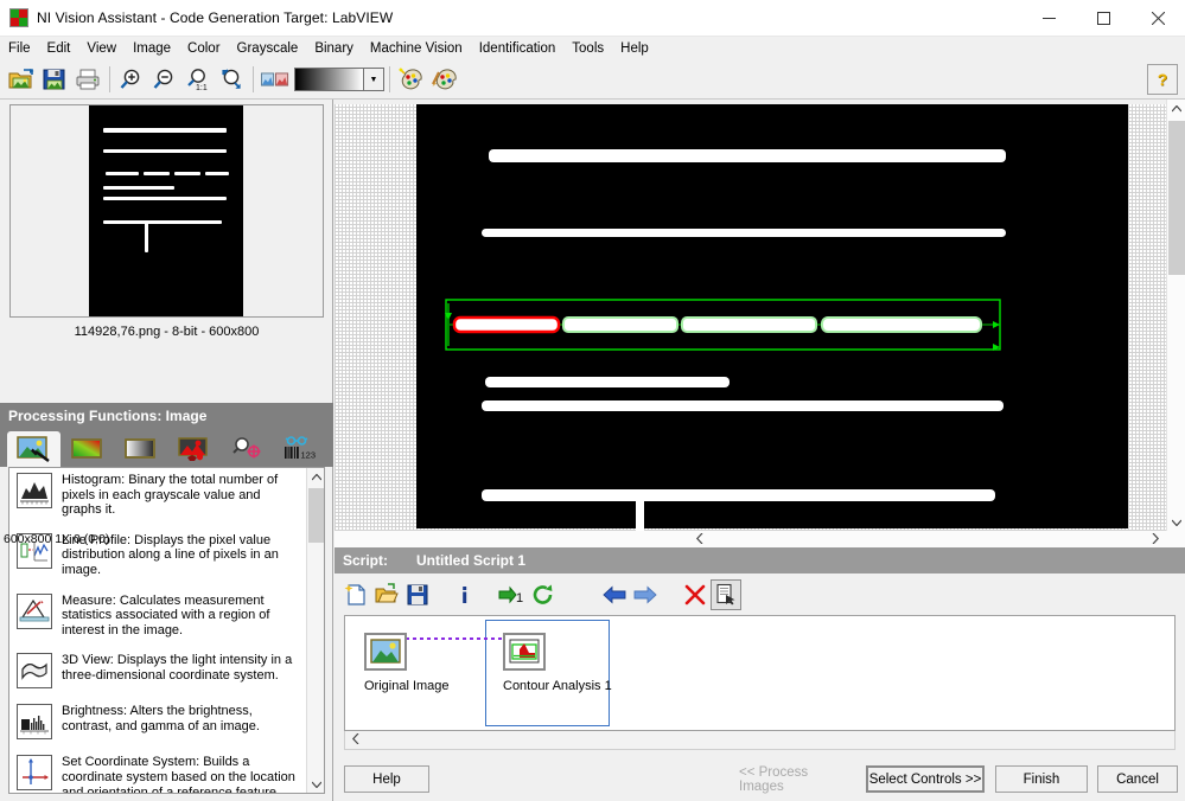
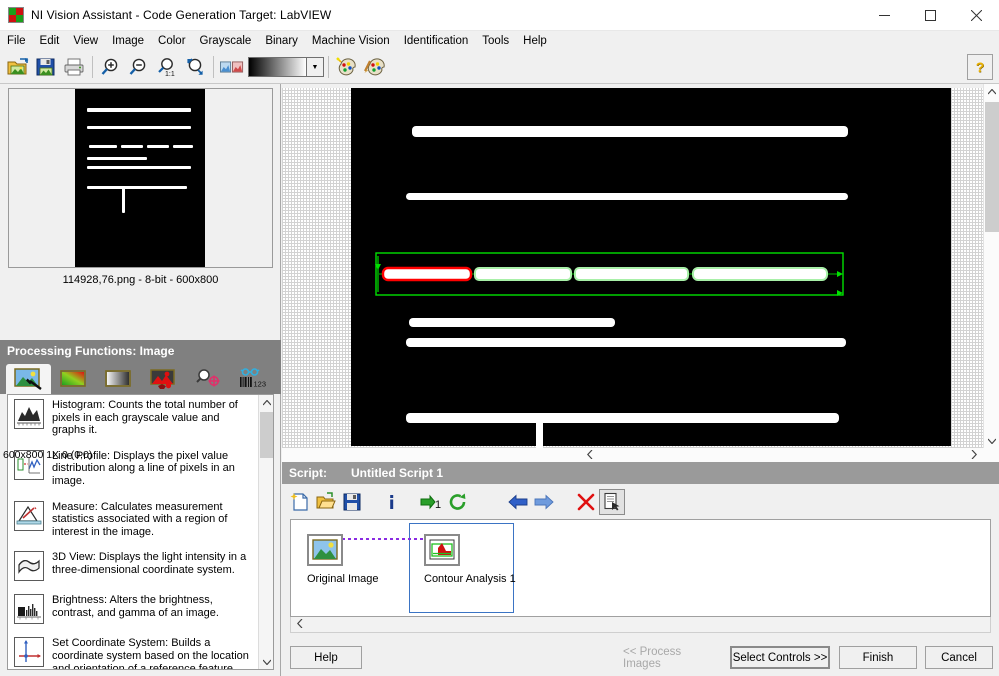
  NI Vision Assistant - Code Generation Target: LabVIEW
  File
  Edit
  View
  Image
  Color
  Grayscale
  Binary
  Machine Vision
  Identification
  Tools
  Help
  ?
  114928,76.png - 8-bit - 600x800
  Processing Functions: Image
  123
- Histogram: Binary the total number of pixels in each grayscale value and graphs it.
+ Histogram: Counts the total number of pixels in each grayscale value and graphs it.
  Line Profile: Displays the pixel value distribution along a line of pixels in an image.
  Measure: Calculates measurement statistics associated with a region of interest in the image.
  3D View: Displays the light intensity in a three-dimensional coordinate system.
  Brightness: Alters the brightness, contrast, and gamma of an image.
  Set Coordinate System: Builds a coordinate system based on the location and orientation of a reference feature.
  600x800 1X 0 (0,0)
  Script:
  Untitled Script 1
  1
  Original Image
  Contour Analysis 1
  Help
  << Process Images
  Select Controls >>
  Finish
  Cancel
